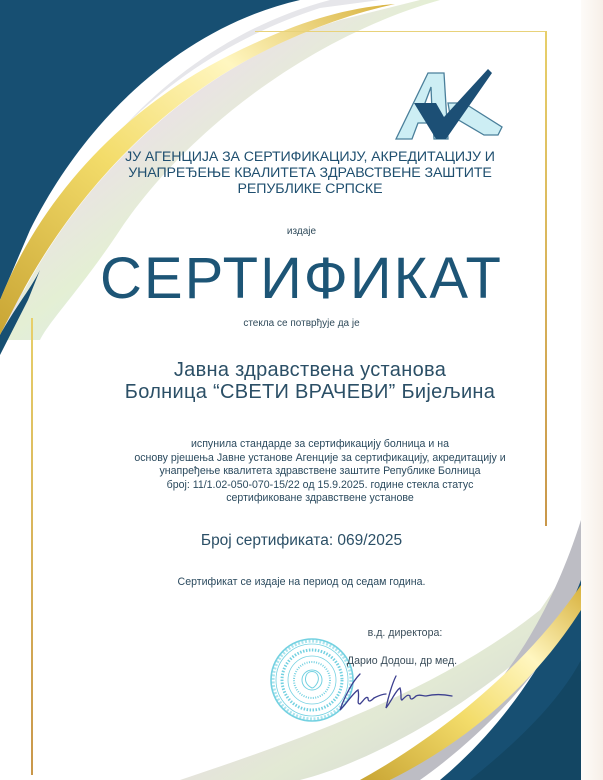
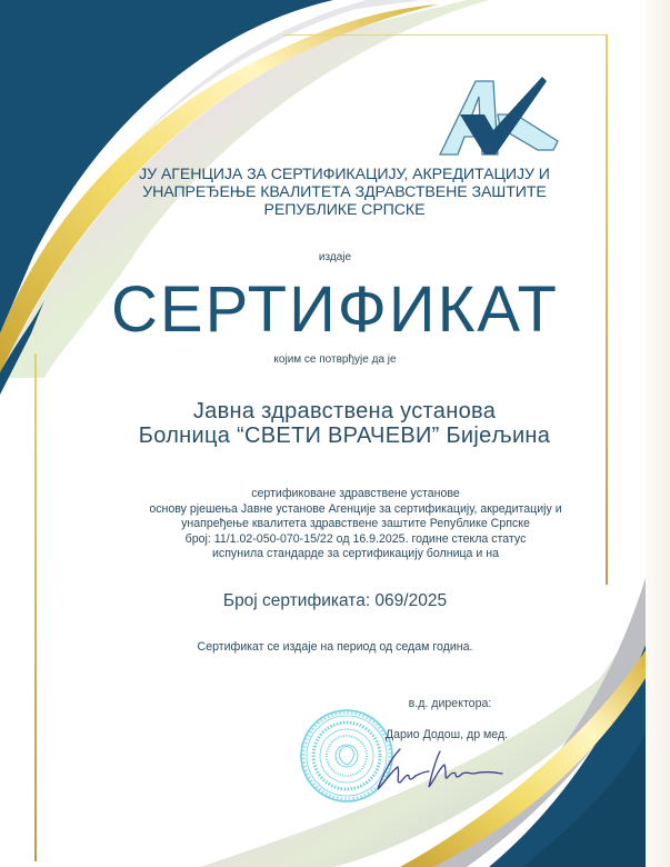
  ЈУ АГЕНЦИЈА ЗА СЕРТИФИКАЦИЈУ, АКРЕДИТАЦИЈУ И
  УНАПРЕЂЕЊЕ КВАЛИТЕТА ЗДРАВСТВЕНЕ ЗАШТИТЕ
  РЕПУБЛИКЕ СРПСКЕ
  издаје
  СЕРТИФИКАТ
- стекла се потврђује да је
+ којим се потврђује да је
  Јавна здравствена установа
  Болница “СВЕТИ ВРАЧЕВИ” Бијељина
- испунила стандарде за сертификацију болница и на
+ сертификоване здравствене установе
  основу рјешења Јавне установе Агенције за сертификацију, акредитацију и
- унапређење квалитета здравствене заштите Републике Болница
+ унапређење квалитета здравствене заштите Републике Српске
- број: 11/1.02-050-070-15/22 од 15.9.2025. године стекла статус
+ број: 11/1.02-050-070-15/22 од 16.9.2025. године стекла статус
- сертификоване здравствене установе
+ испунила стандарде за сертификацију болница и на
  Број сертификата: 069/2025
  Сертификат се издаје на период од седам година.
  в.д. директора:
  Дарио Додош, др мед.
